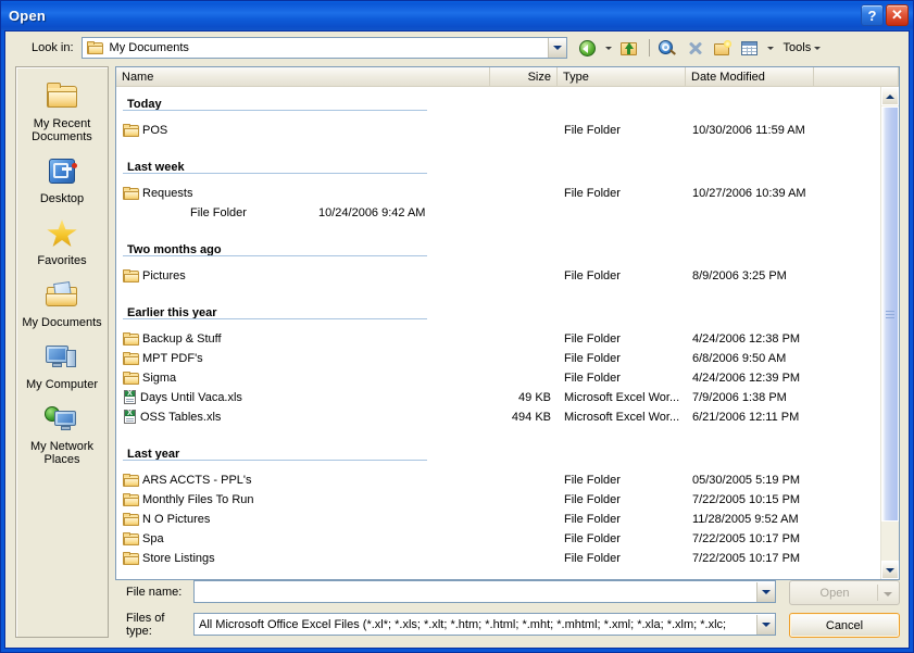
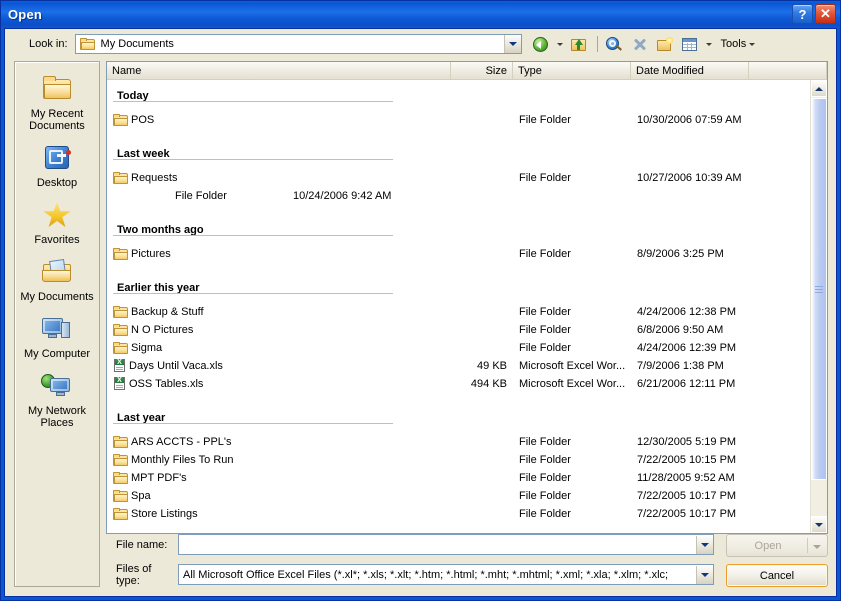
  Open
  ?
  ✕
  Look in:
  My Documents
  Tools
  My Recent Documents
  Desktop
  Favorites
  My Documents
  My Computer
  My Network Places
  Name
  Size
  Type
  Date Modified
  Today
  POS
  File Folder
- 10/30/2006 11:59 AM
+ 10/30/2006 07:59 AM
  Last week
  Requests
  File Folder
  10/27/2006 10:39 AM
  File Folder
  10/24/2006 9:42 AM
  Two months ago
  Pictures
  File Folder
  8/9/2006 3:25 PM
  Earlier this year
  Backup & Stuff
  File Folder
  4/24/2006 12:38 PM
- MPT PDF's
+ N O Pictures
  File Folder
  6/8/2006 9:50 AM
  Sigma
  File Folder
  4/24/2006 12:39 PM
  Days Until Vaca.xls
  49 KB
  Microsoft Excel Wor...
  7/9/2006 1:38 PM
  OSS Tables.xls
  494 KB
  Microsoft Excel Wor...
  6/21/2006 12:11 PM
  Last year
  ARS ACCTS - PPL's
  File Folder
- 05/30/2005 5:19 PM
+ 12/30/2005 5:19 PM
  Monthly Files To Run
  File Folder
  7/22/2005 10:15 PM
- N O Pictures
+ MPT PDF's
  File Folder
  11/28/2005 9:52 AM
  Spa
  File Folder
  7/22/2005 10:17 PM
  Store Listings
  File Folder
  7/22/2005 10:17 PM
  File name:
  Files of type:
  All Microsoft Office Excel Files (*.xl*; *.xls; *.xlt; *.htm; *.html; *.mht; *.mhtml; *.xml; *.xla; *.xlm; *.xlc;
  Open
  Cancel
